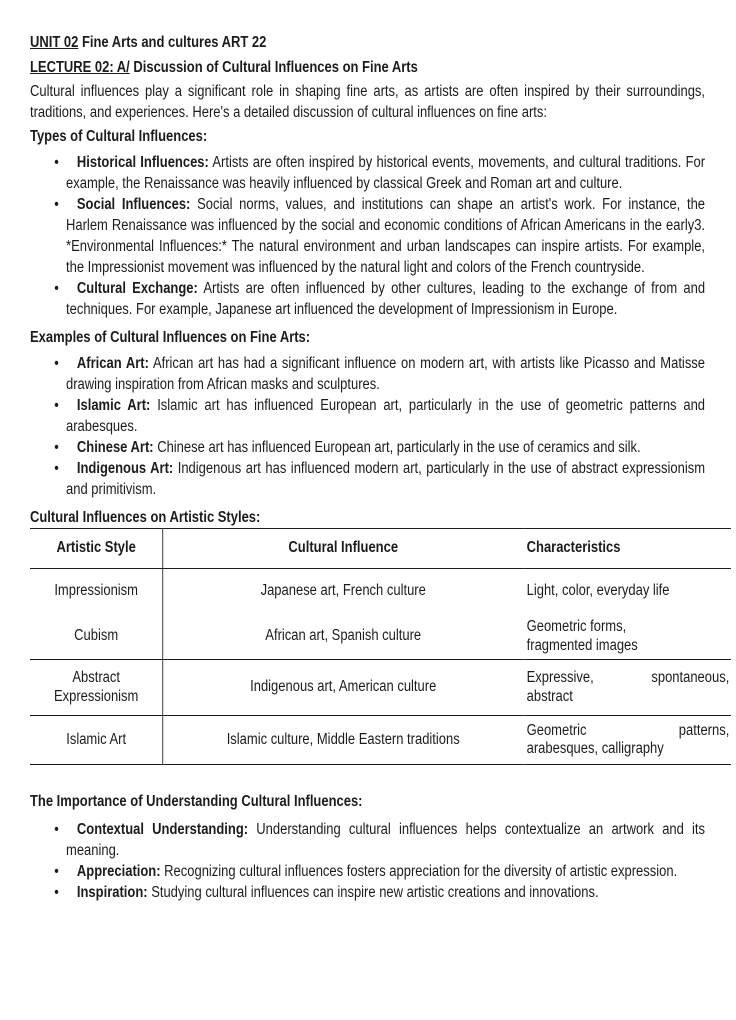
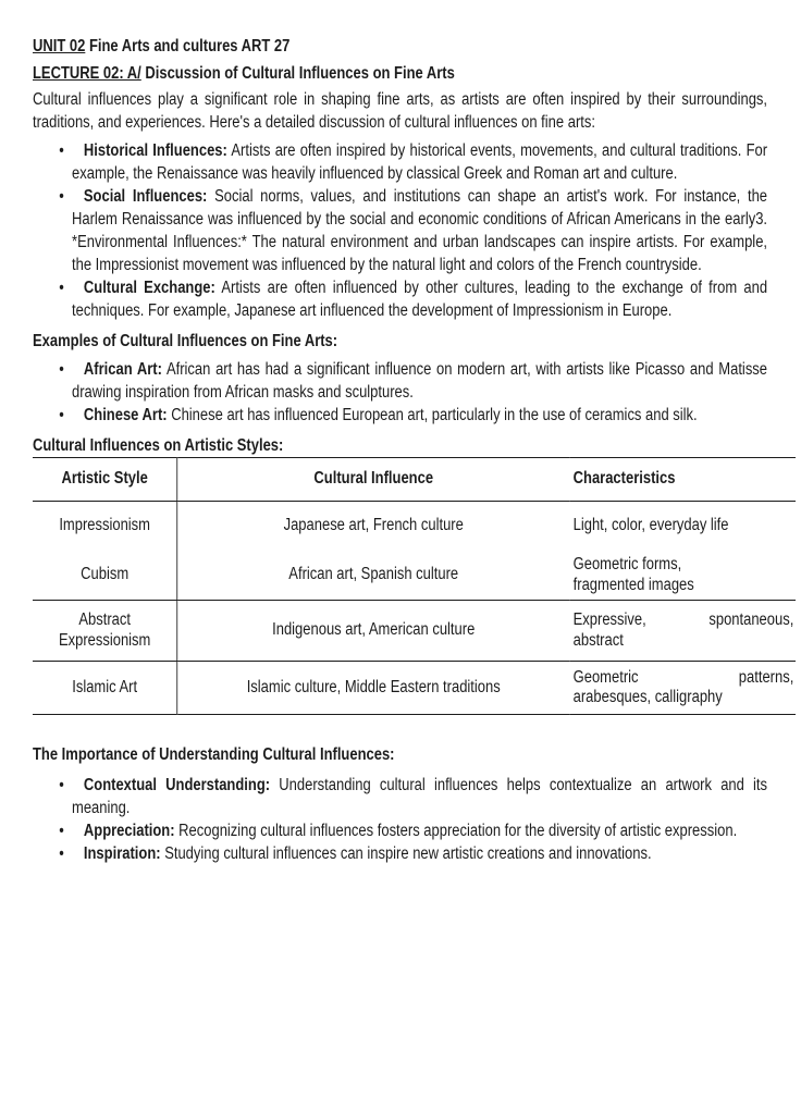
- UNIT 02 Fine Arts and cultures ART 22
+ UNIT 02 Fine Arts and cultures ART 27
  LECTURE 02: A/ Discussion of Cultural Influences on Fine Arts
  Cultural influences play a significant role in shaping fine arts, as artists are often inspired by their surroundings, traditions, and experiences. Here's a detailed discussion of cultural influences on fine arts:
- Types of Cultural Influences:
  Historical Influences: Artists are often inspired by historical events, movements, and cultural traditions. For example, the Renaissance was heavily influenced by classical Greek and Roman art and culture.
  Social Influences: Social norms, values, and institutions can shape an artist's work. For instance, the Harlem Renaissance was influenced by the social and economic conditions of African Americans in the early3. *Environmental Influences:* The natural environment and urban landscapes can inspire artists. For example, the Impressionist movement was influenced by the natural light and colors of the French countryside.
  Cultural Exchange: Artists are often influenced by other cultures, leading to the exchange of from and techniques. For example, Japanese art influenced the development of Impressionism in Europe.
  Examples of Cultural Influences on Fine Arts:
  African Art: African art has had a significant influence on modern art, with artists like Picasso and Matisse drawing inspiration from African masks and sculptures.
- Islamic Art: Islamic art has influenced European art, particularly in the use of geometric patterns and arabesques.
  Chinese Art: Chinese art has influenced European art, particularly in the use of ceramics and silk.
- Indigenous Art: Indigenous art has influenced modern art, particularly in the use of abstract expressionism and primitivism.
  Cultural Influences on Artistic Styles:
  Artistic Style	Cultural Influence	Characteristics
  Impressionism	Japanese art, French culture	Light, color, everyday life
  Cubism	African art, Spanish culture	Geometric forms, fragmented images
  Abstract Expressionism	Indigenous art, American culture	Expressive, spontaneous, abstract
  Islamic Art	Islamic culture, Middle Eastern traditions	Geometric patterns, arabesques, calligraphy
  The Importance of Understanding Cultural Influences:
  Contextual Understanding: Understanding cultural influences helps contextualize an artwork and its meaning.
  Appreciation: Recognizing cultural influences fosters appreciation for the diversity of artistic expression.
  Inspiration: Studying cultural influences can inspire new artistic creations and innovations.
